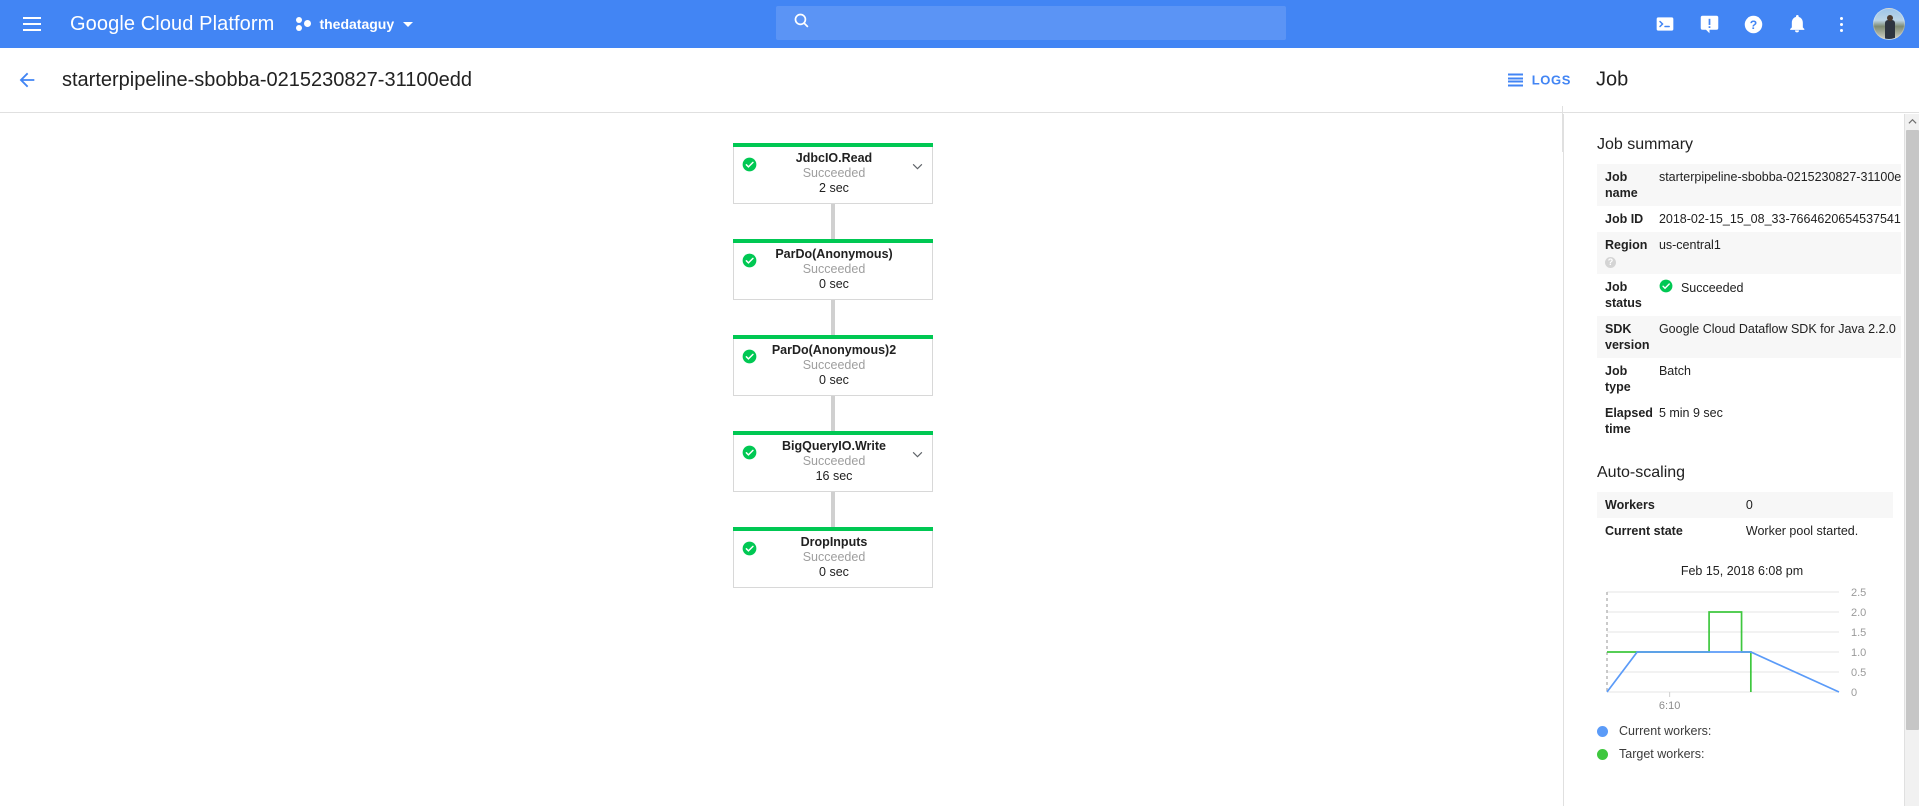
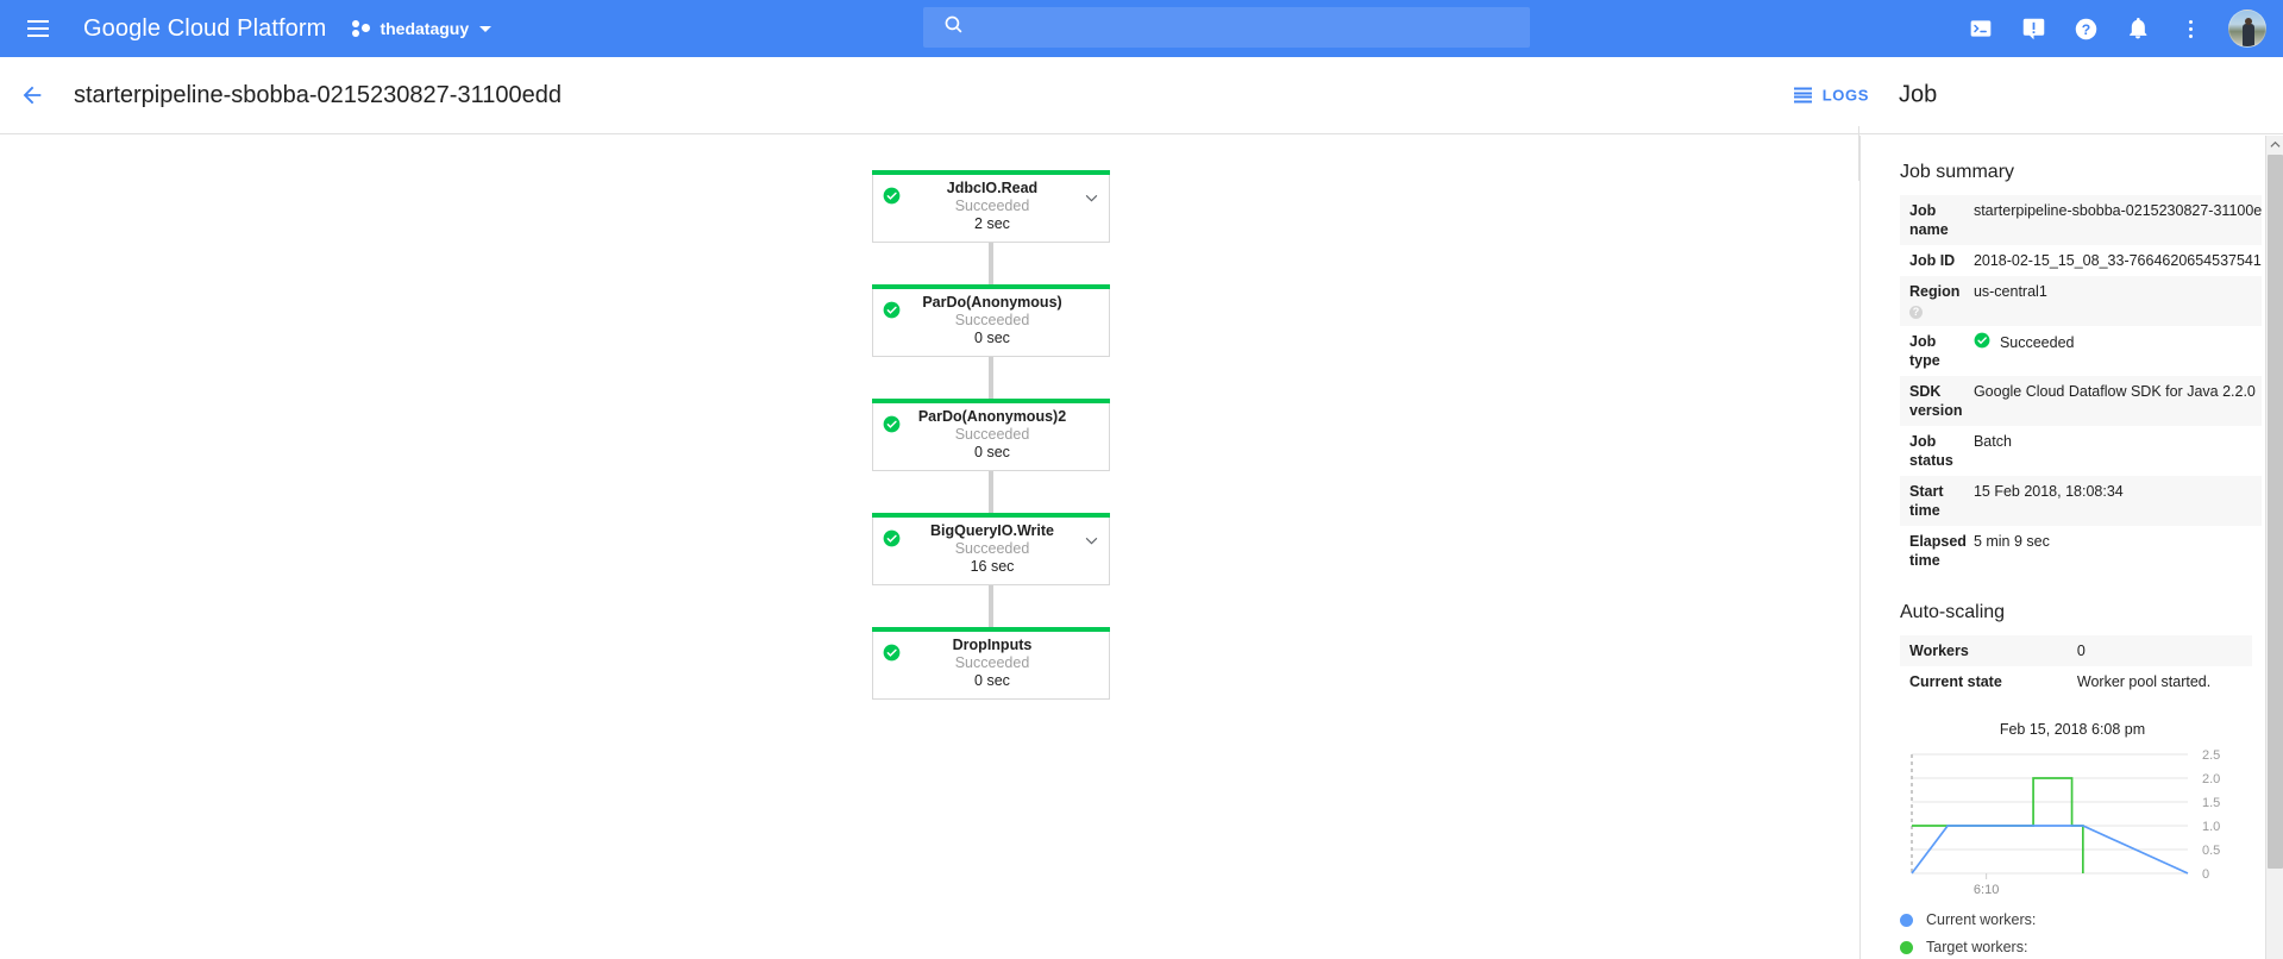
  Google Cloud Platform
  thedataguy
  ?
  starterpipeline-sbobba-0215230827-31100edd
  LOGS
  Job
  JdbcIO.Read
  Succeeded
  2 sec
  ParDo(Anonymous)
  Succeeded
  0 sec
  ParDo(Anonymous)2
  Succeeded
  0 sec
  BigQueryIO.Write
  Succeeded
  16 sec
  DropInputs
  Succeeded
  0 sec
  Job summary
  Job name	starterpipeline-sbobba-0215230827-31100e
  Job ID	2018-02-15_15_08_33-7664620654537541
  Region ?	us-central1
- Job status	Succeeded
+ Job type	Succeeded
  SDK version	Google Cloud Dataflow SDK for Java 2.2.0
- Job type	Batch
+ Job status	Batch
+ Start time	15 Feb 2018, 18:08:34
  Elapsed time	5 min 9 sec
  Auto-scaling
  Workers	0
  Current state	Worker pool started.
  Feb 15, 2018 6:08 pm
  0
  0.5
  1.0
  1.5
  2.0
  2.5
  6:10
  Current workers:
  Target workers:
